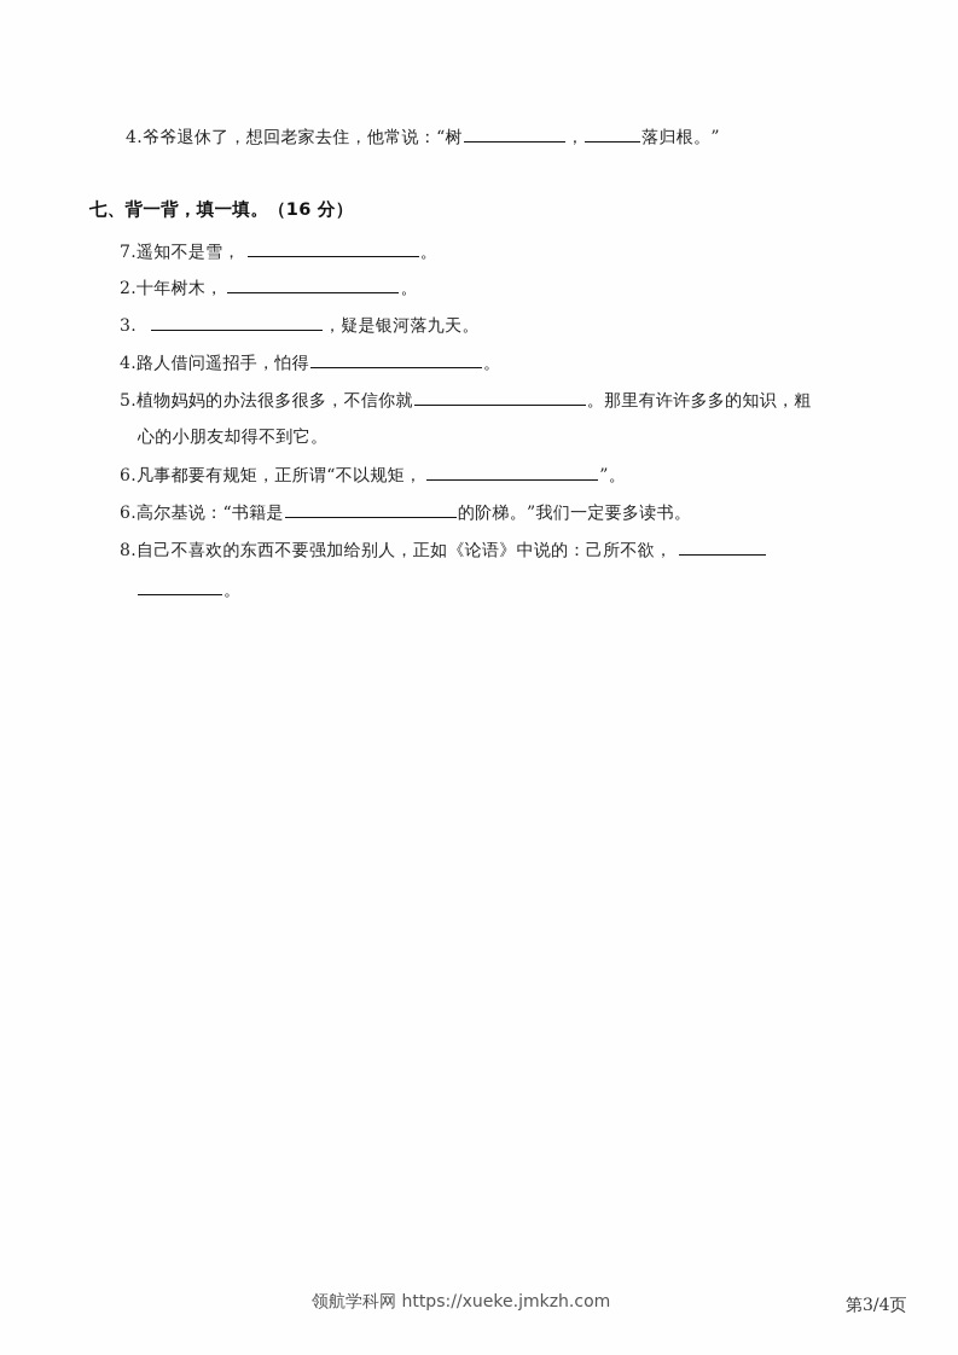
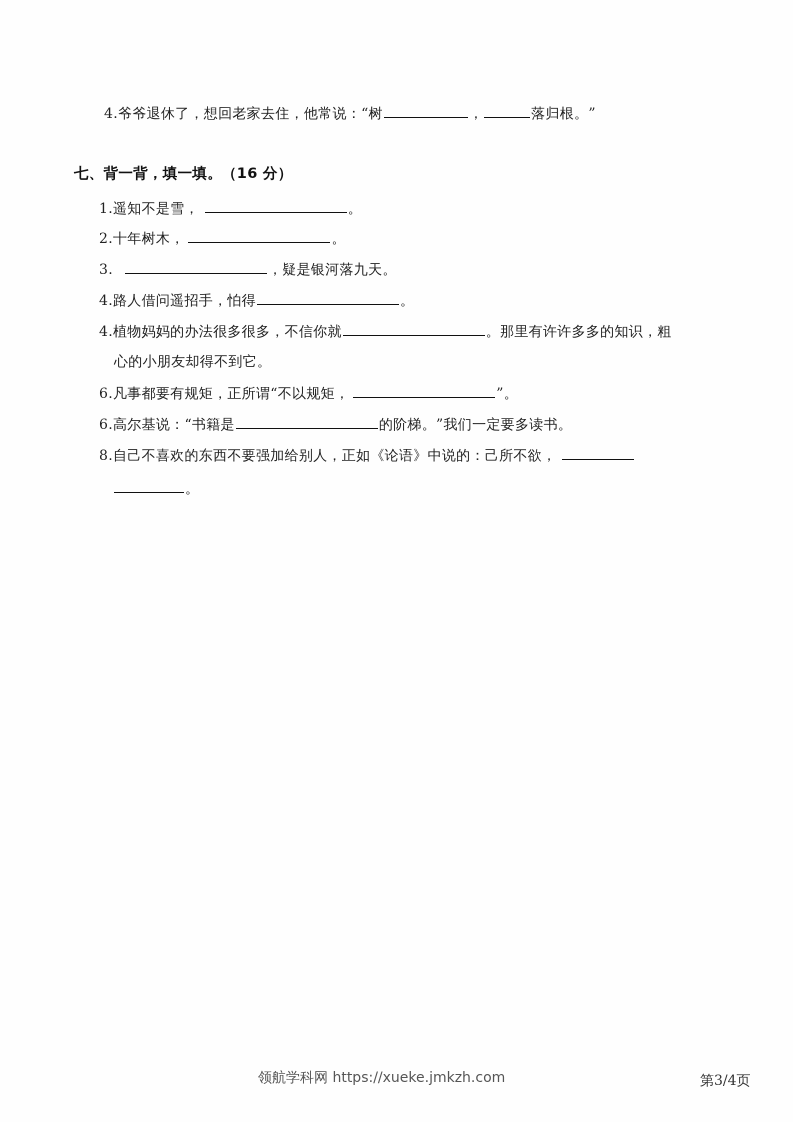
  4.爷爷退休了，想回老家去住，他常说：“树 ， 落归根。”
  七、背一背，填一填。（16 分）
- 7.遥知不是雪， 。
+ 1.遥知不是雪， 。
  2.十年树木， 。
  3. ，疑是银河落九天。
  4.路人借问遥招手，怕得 。
- 5.植物妈妈的办法很多很多，不信你就 。那里有许许多多的知识，粗
+ 4.植物妈妈的办法很多很多，不信你就 。那里有许许多多的知识，粗
  心的小朋友却得不到它。
  6.凡事都要有规矩，正所谓“不以规矩， ”。
  6.高尔基说：“书籍是 的阶梯。”我们一定要多读书。
  8.自己不喜欢的东西不要强加给别人，正如《论语》中说的：己所不欲，
  。
  领航学科网 https://xueke.jmkzh.com
  第3/4页
